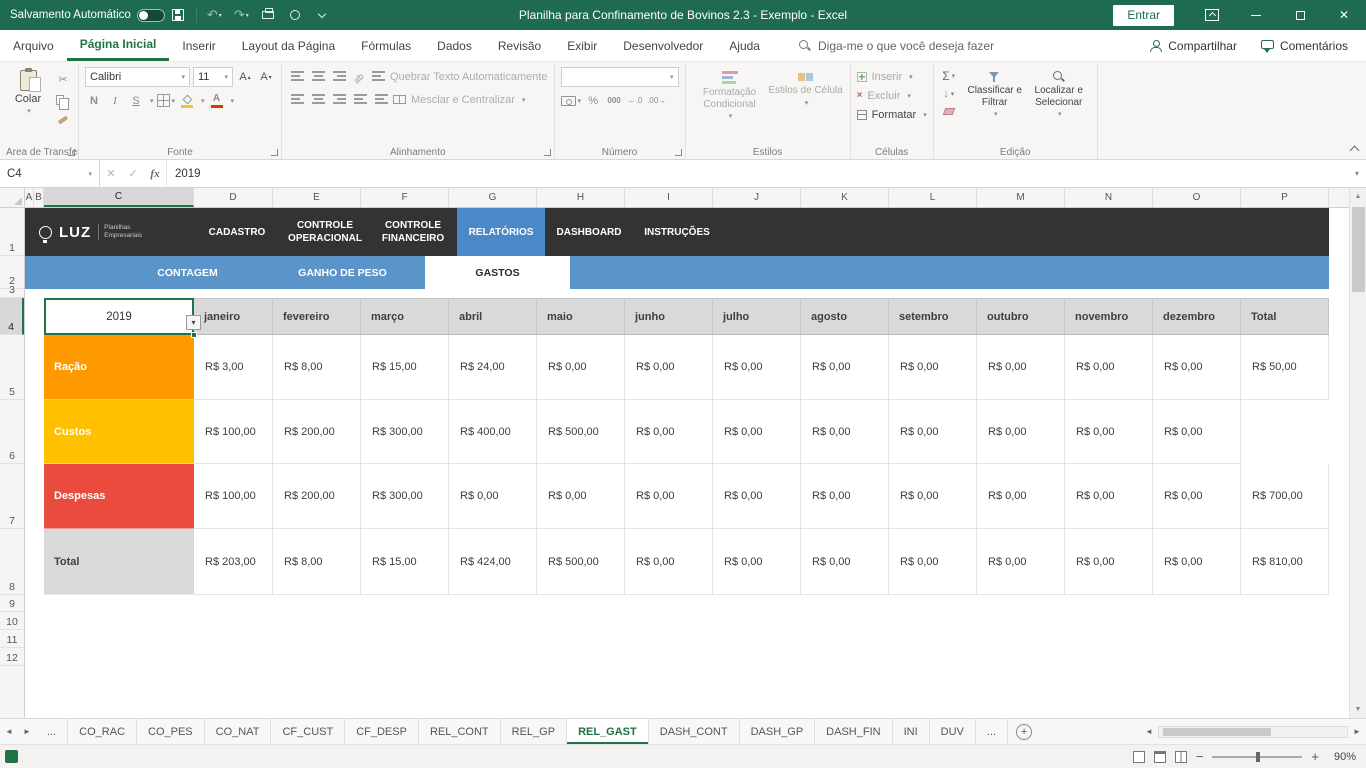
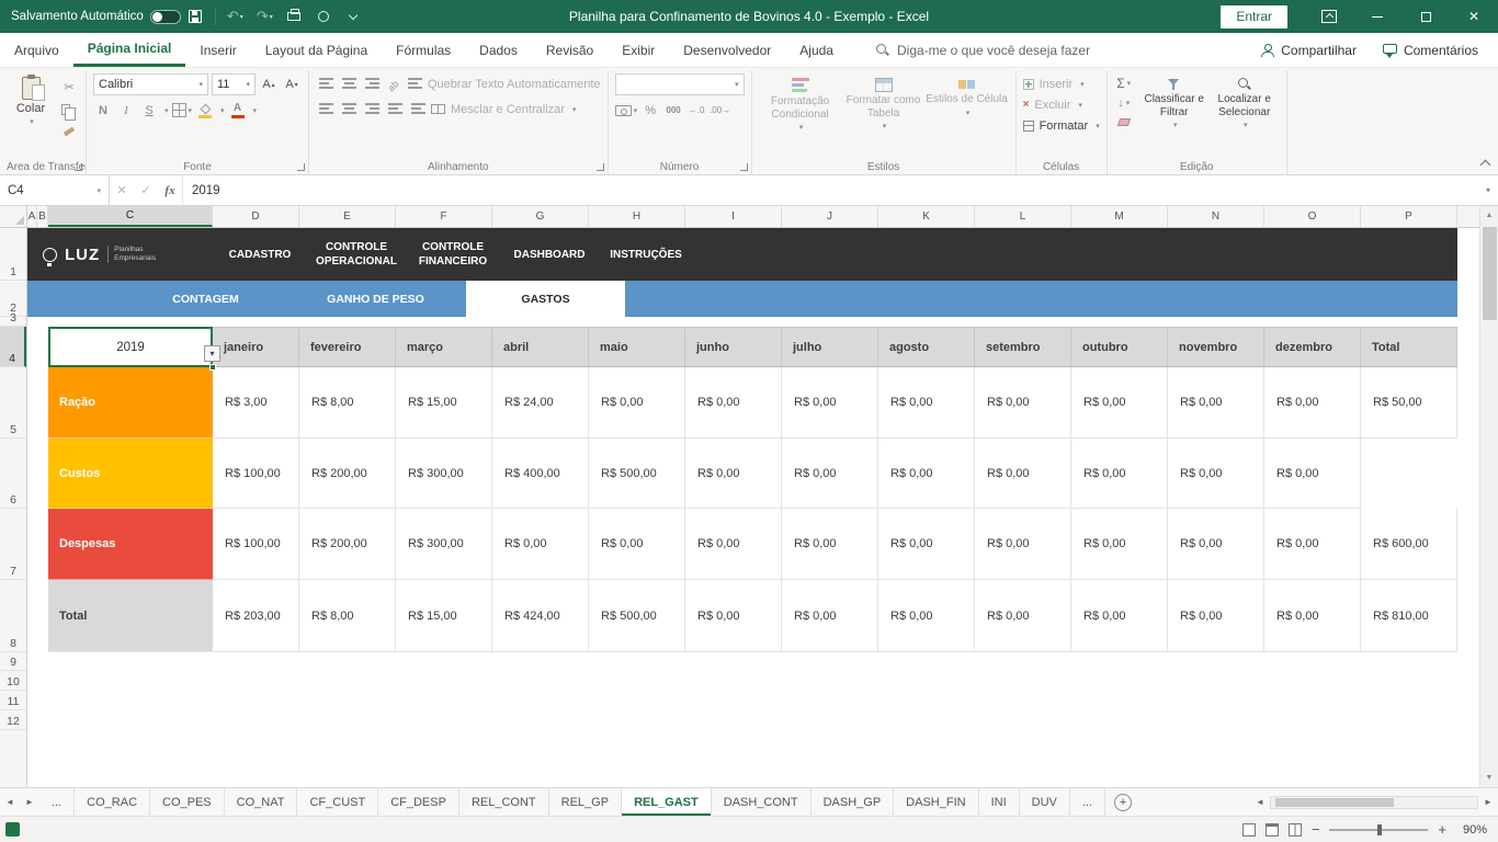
  Salvamento Automático
  ↶
  ↷
- Planilha para Confinamento de Bovinos 2.3 - Exemplo - Excel
+ Planilha para Confinamento de Bovinos 4.0 - Exemplo - Excel
  Entrar
  ✕
  Arquivo
  Página Inicial
  Inserir
  Layout da Página
  Fórmulas
  Dados
  Revisão
  Exibir
  Desenvolvedor
  Ajuda
  Diga-me o que você deseja fazer
  Compartilhar
  Comentários
  Colar
  ✂
  Área de Transfe
  Calibri
  11
  A
  A
  N
  I
  S
  A
  Fonte
  Quebrar Texto Automaticamente
  Mesclar e Centralizar
  Alinhamento
  %
  000
  ←.0
  .00→
  Número
  Formatação Condicional
+ Formatar como Tabela
  Estilos de Célula
  Estilos
  Inserir
  ×
  Excluir
  Formatar
  Células
  Σ
  ↓
  Classificar e Filtrar
  Localizar e Selecionar
  Edição
  C4
  ✕
  ✓
  fx
  2019
  ▾
  A
  B
  C
  D
  E
  F
  G
  H
  I
  J
  K
  L
  M
  N
  O
  P
  1
  2
  3
  4
  5
  6
  7
  8
  9
  10
  11
  12
  LUZ
  CADASTRO
  CONTROLE OPERACIONAL
  CONTROLE FINANCEIRO
- RELATÓRIOS
  DASHBOARD
  INSTRUÇÕES
  CONTAGEM
  GANHO DE PESO
  GASTOS
  2019
  ▾
  janeiro
  fevereiro
  março
  abril
  maio
  junho
  julho
  agosto
  setembro
  outubro
  novembro
  dezembro
  Total
  Ração
  R$ 3,00
  R$ 8,00
  R$ 15,00
  R$ 24,00
  R$ 0,00
  R$ 0,00
  R$ 0,00
  R$ 0,00
  R$ 0,00
  R$ 0,00
  R$ 0,00
  R$ 0,00
  R$ 50,00
  Custos
  R$ 100,00
  R$ 200,00
  R$ 300,00
  R$ 400,00
  R$ 500,00
  R$ 0,00
  R$ 0,00
  R$ 0,00
  R$ 0,00
  R$ 0,00
  R$ 0,00
  R$ 0,00
  Despesas
  R$ 100,00
  R$ 200,00
  R$ 300,00
  R$ 0,00
  R$ 0,00
  R$ 0,00
  R$ 0,00
  R$ 0,00
  R$ 0,00
  R$ 0,00
  R$ 0,00
  R$ 0,00
- R$ 700,00
+ R$ 600,00
  Total
  R$ 203,00
  R$ 8,00
  R$ 15,00
  R$ 424,00
  R$ 500,00
  R$ 0,00
  R$ 0,00
  R$ 0,00
  R$ 0,00
  R$ 0,00
  R$ 0,00
  R$ 0,00
  R$ 810,00
  ◄
  ►
  ...
  CO_RAC
  CO_PES
  CO_NAT
  CF_CUST
  CF_DESP
  REL_CONT
  REL_GP
  REL_GAST
  DASH_CONT
  DASH_GP
  DASH_FIN
  INI
  DUV
  ...
  +
  ◄
  ►
  −
  +
  90%
